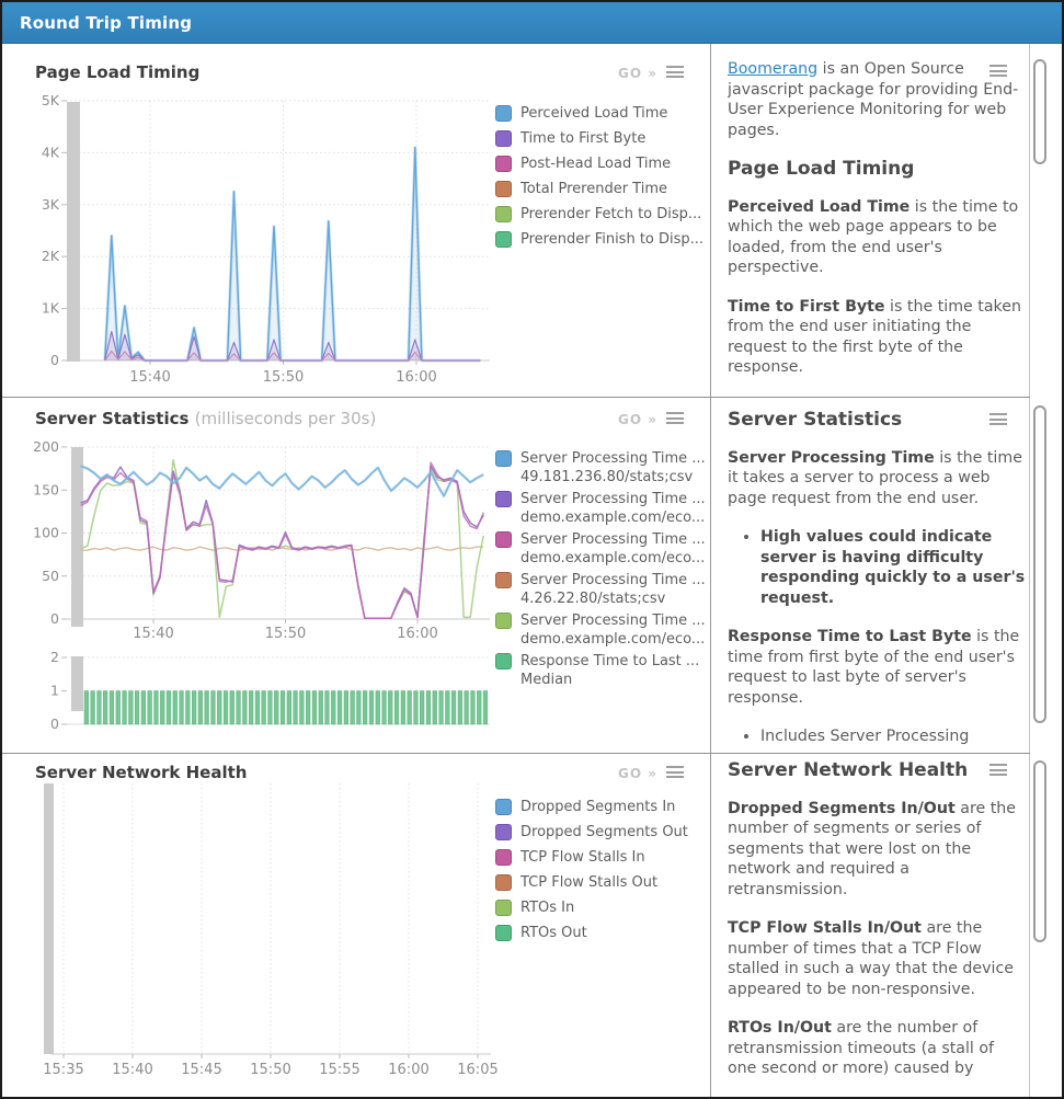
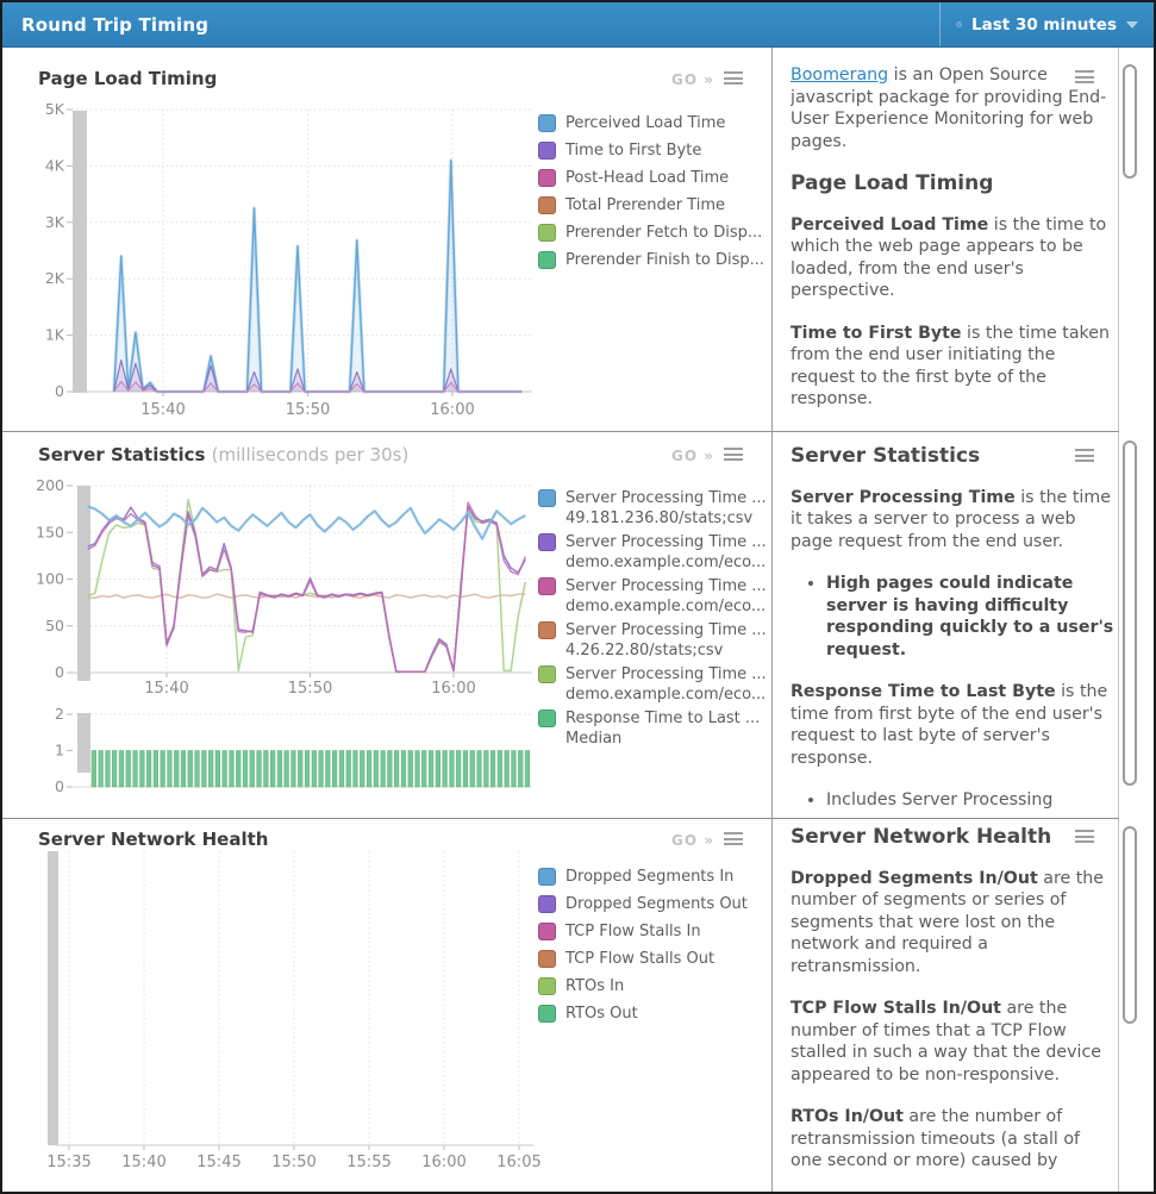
  Round Trip Timing
+ Last 30 minutes
  Page Load Timing
  GO »
  5K
  4K
  3K
  2K
  1K
  0
  15:40
  15:50
  16:00
  Perceived Load Time
  Time to First Byte
  Post-Head Load Time
  Total Prerender Time
  Prerender Fetch to Disp...
  Prerender Finish to Disp...
  Boomerang is an Open Source javascript package for providing End-User Experience Monitoring for web pages.
  Page Load Timing
  Perceived Load Time is the time to which the web page appears to be loaded, from the end user's perspective.
  Time to First Byte is the time taken from the end user initiating the request to the first byte of the response.
  Server Statistics (milliseconds per 30s)
  GO »
  200
  150
  100
  50
  0
  15:40
  15:50
  16:00
  2
  1
  0
  Server Processing Time ...
  49.181.236.80/stats;csv
  Server Processing Time ...
  demo.example.com/eco...
  Server Processing Time ...
  demo.example.com/eco...
  Server Processing Time ...
  4.26.22.80/stats;csv
  Server Processing Time ...
  demo.example.com/eco...
  Response Time to Last ...
  Median
  Server Statistics
  Server Processing Time is the time it takes a server to process a web page request from the end user.
- High values could indicate server is having difficulty responding quickly to a user's request.
+ High pages could indicate server is having difficulty responding quickly to a user's request.
  Response Time to Last Byte is the time from first byte of the end user's request to last byte of server's response.
  Includes Server Processing
  Server Network Health
  GO »
  15:35
  15:40
  15:45
  15:50
  15:55
  16:00
  16:05
  Dropped Segments In
  Dropped Segments Out
  TCP Flow Stalls In
  TCP Flow Stalls Out
  RTOs In
  RTOs Out
  Server Network Health
  Dropped Segments In/Out are the number of segments or series of segments that were lost on the network and required a retransmission.
  TCP Flow Stalls In/Out are the number of times that a TCP Flow stalled in such a way that the device appeared to be non-responsive.
  RTOs In/Out are the number of retransmission timeouts (a stall of one second or more) caused by
